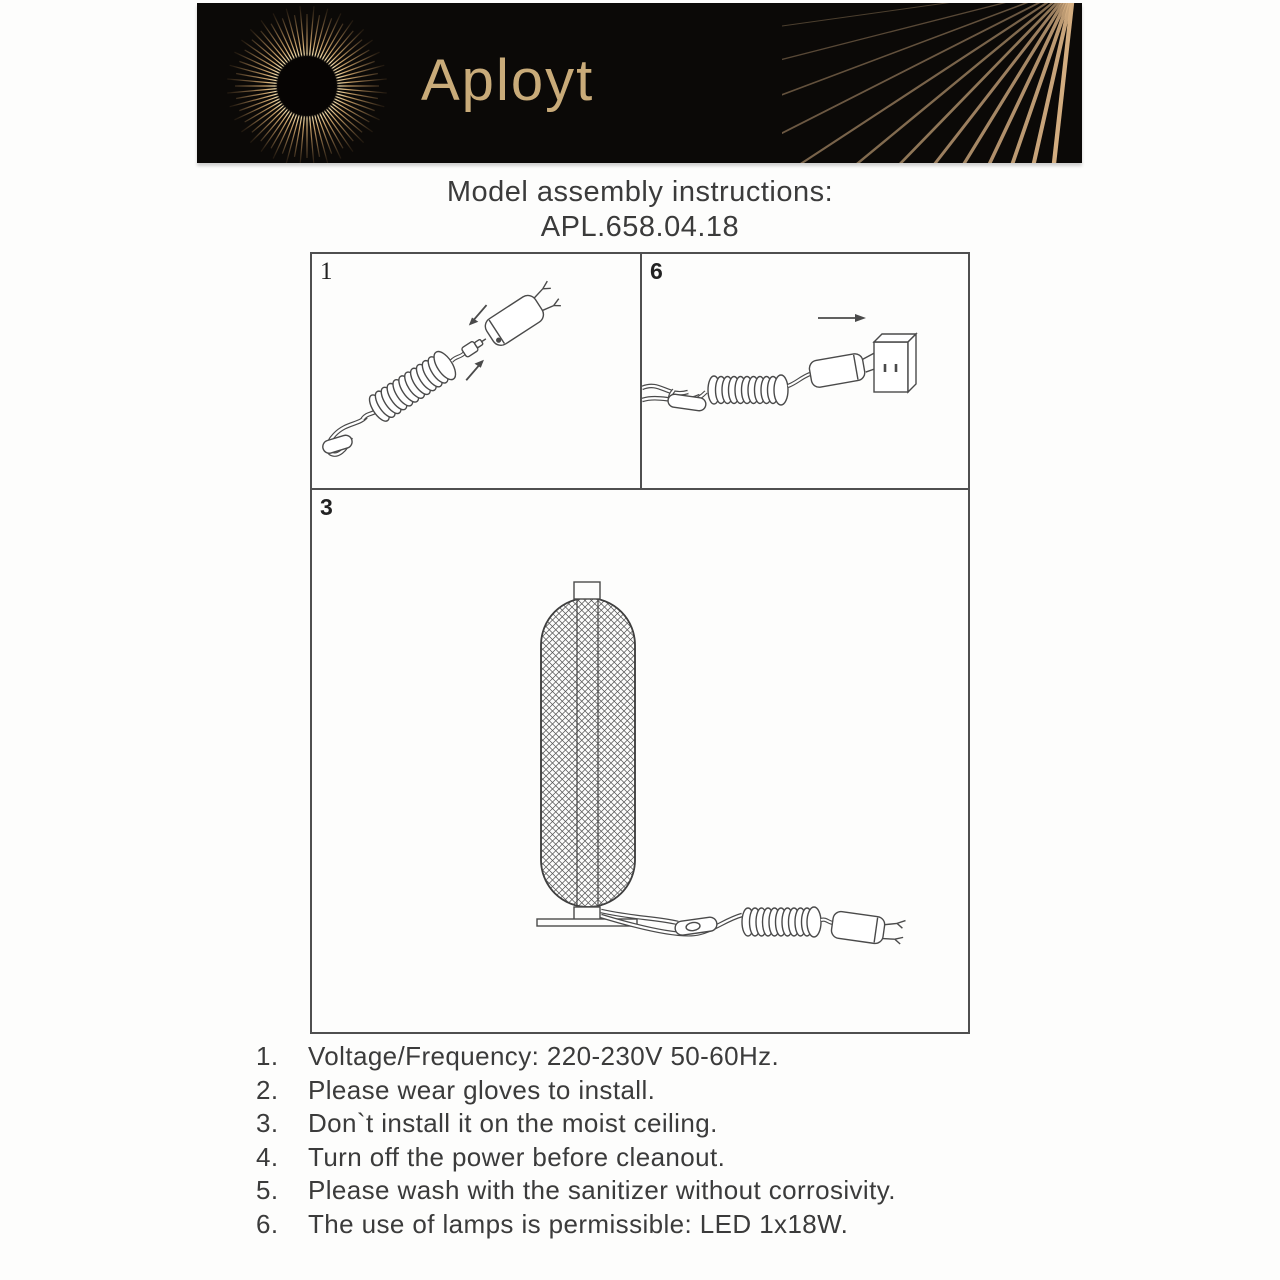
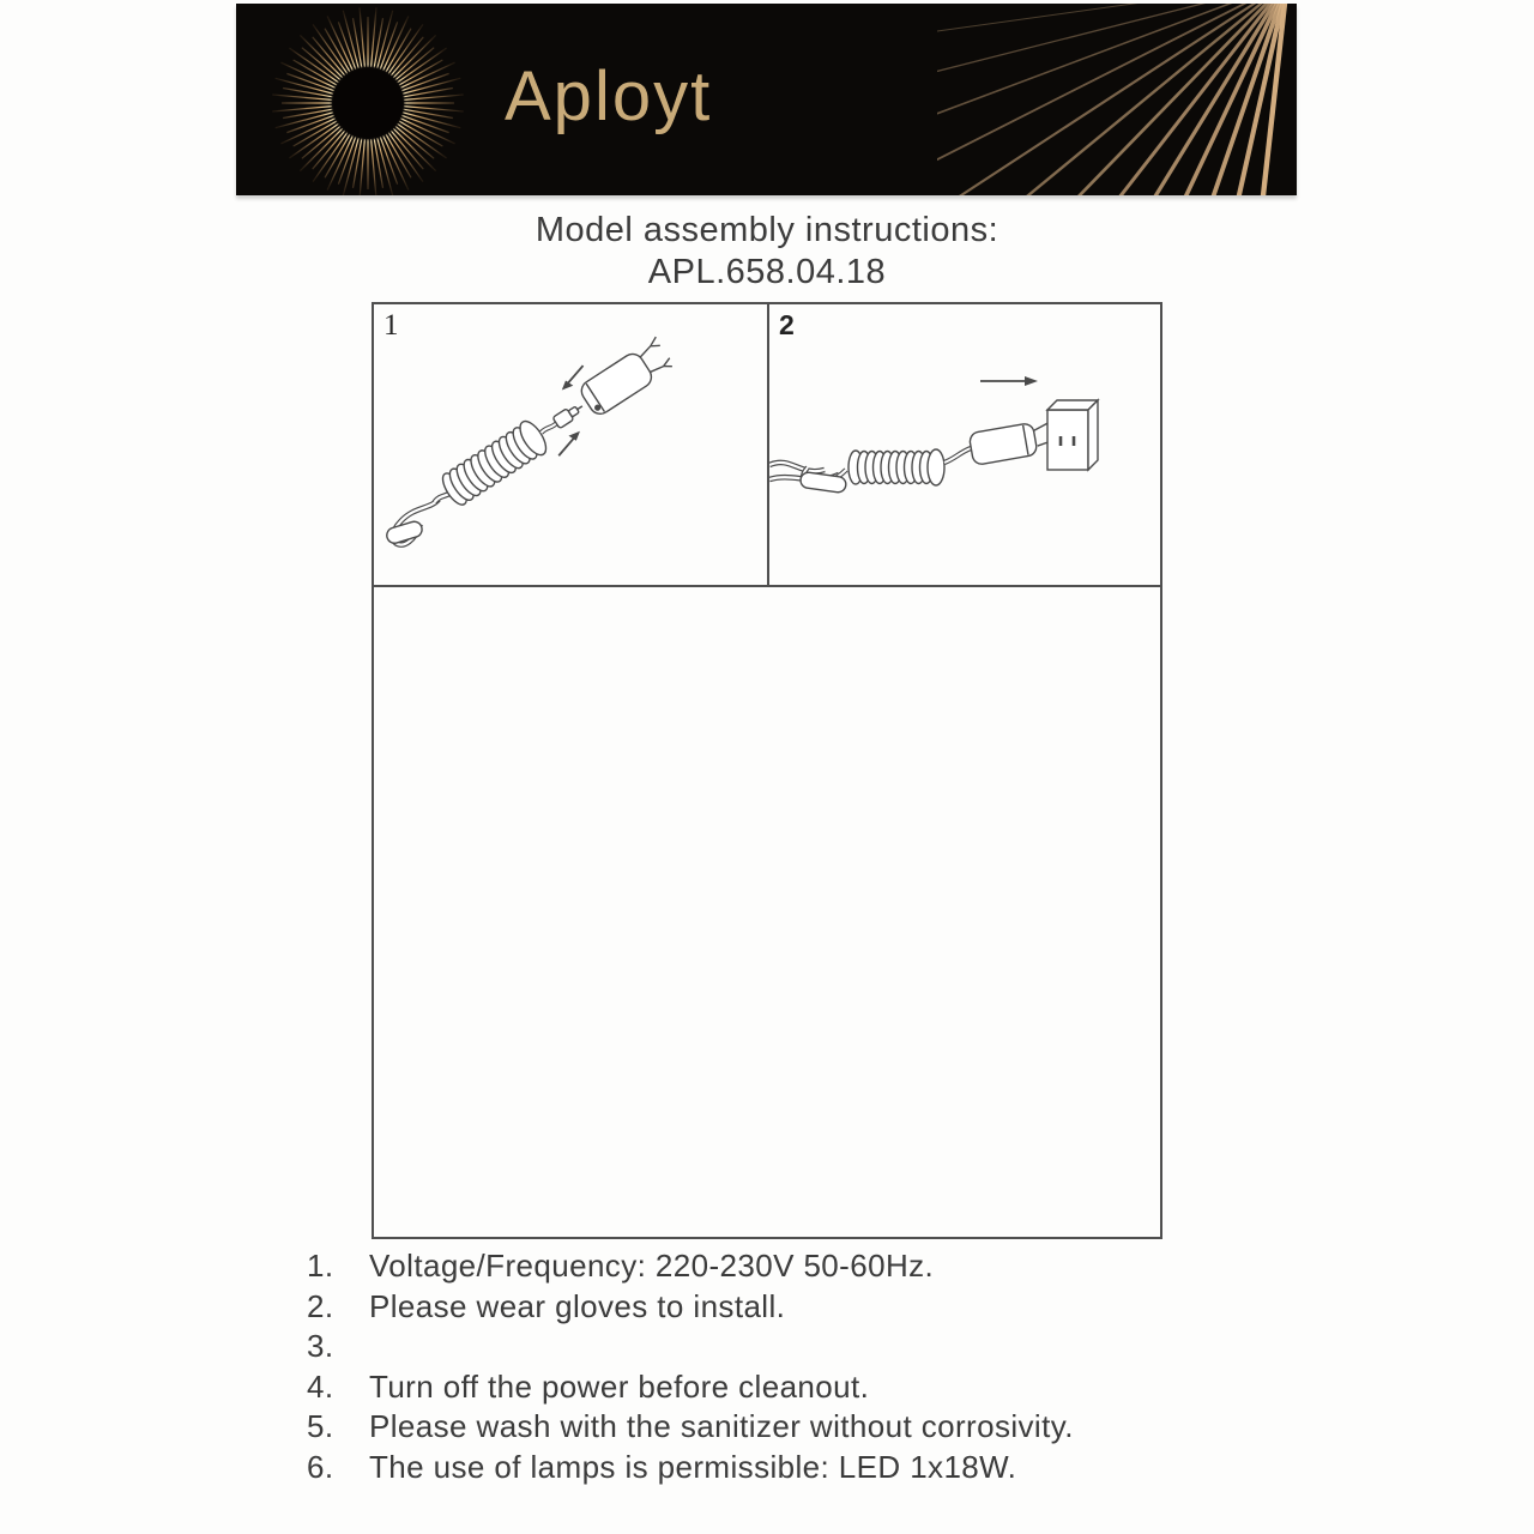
  Aployt
  Model assembly instructions:
  APL.658.04.18
  1
- 6
+ 2
- 3
  1.
  Voltage/Frequency: 220-230V 50-60Hz.
  2.
  Please wear gloves to install.
  3.
- Don`t install it on the moist ceiling.
  4.
  Turn off the power before cleanout.
  5.
  Please wash with the sanitizer without corrosivity.
  6.
  The use of lamps is permissible: LED 1x18W.
